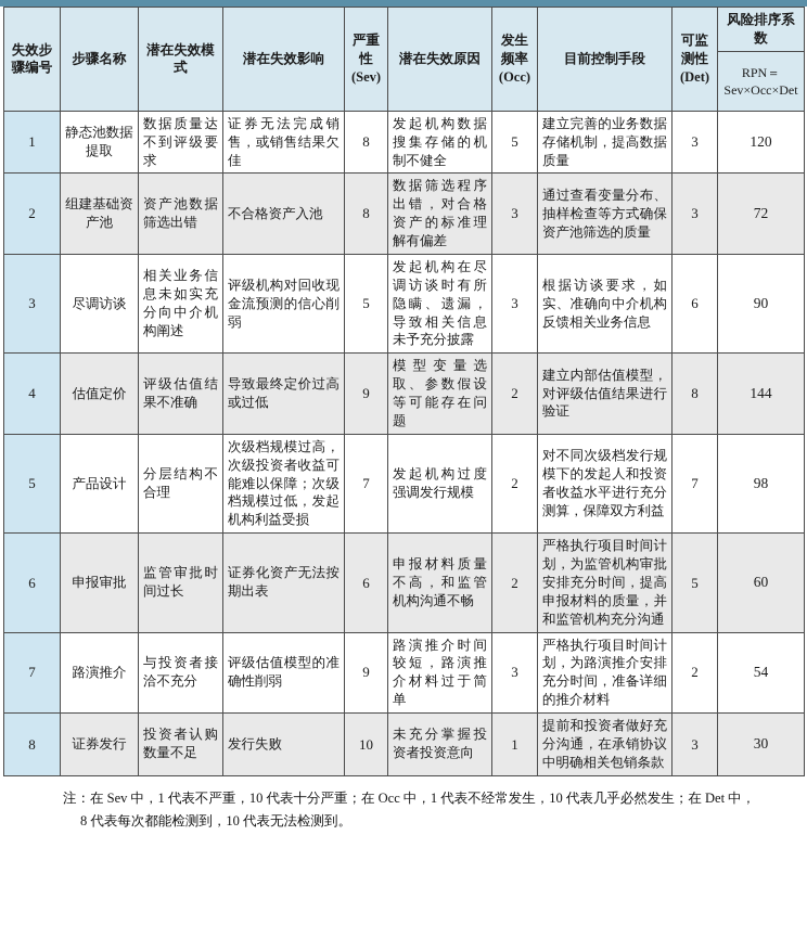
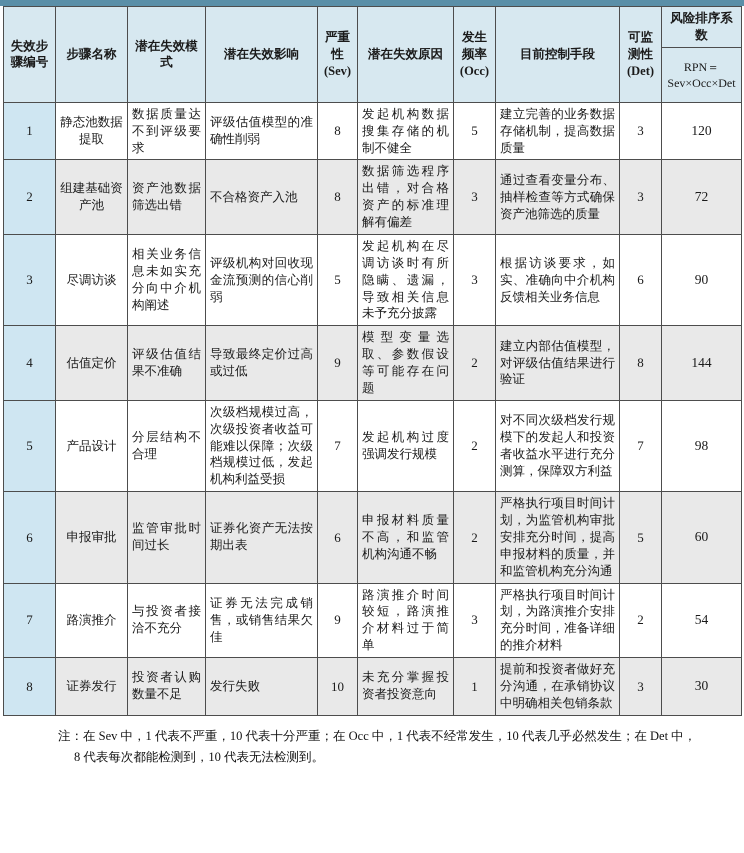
  失效步骤编号	步骤名称	潜在失效模式	潜在失效影响	严重性 (Sev)	潜在失效原因	发生 频率 (Occ)	目前控制手段	可监 测性 (Det)	风险排序系数
  RPN＝ Sev×Occ×Det
- 1	静态池数据提取	数据质量达不到评级要求	证券无法完成销售，或销售结果欠佳	8	发起机构数据搜集存储的机制不健全	5	建立完善的业务数据存储机制，提高数据质量	3	120
+ 1	静态池数据提取	数据质量达不到评级要求	评级估值模型的准确性削弱	8	发起机构数据搜集存储的机制不健全	5	建立完善的业务数据存储机制，提高数据质量	3	120
  2	组建基础资产池	资产池数据筛选出错	不合格资产入池	8	数据筛选程序出错，对合格资产的标准理解有偏差	3	通过查看变量分布、抽样检查等方式确保资产池筛选的质量	3	72
  3	尽调访谈	相关业务信息未如实充分向中介机构阐述	评级机构对回收现金流预测的信心削弱	5	发起机构在尽调访谈时有所隐瞒、遗漏，导致相关信息未予充分披露	3	根据访谈要求，如实、准确向中介机构反馈相关业务信息	6	90
  4	估值定价	评级估值结果不准确	导致最终定价过高或过低	9	模型变量选取、参数假设等可能存在问题	2	建立内部估值模型，对评级估值结果进行验证	8	144
  5	产品设计	分层结构不合理	次级档规模过高，次级投资者收益可能难以保障；次级档规模过低，发起机构利益受损	7	发起机构过度强调发行规模	2	对不同次级档发行规模下的发起人和投资者收益水平进行充分测算，保障双方利益	7	98
  6	申报审批	监管审批时间过长	证券化资产无法按期出表	6	申报材料质量不高，和监管机构沟通不畅	2	严格执行项目时间计划，为监管机构审批安排充分时间，提高申报材料的质量，并和监管机构充分沟通	5	60
- 7	路演推介	与投资者接洽不充分	评级估值模型的准确性削弱	9	路演推介时间较短，路演推介材料过于简单	3	严格执行项目时间计划，为路演推介安排充分时间，准备详细的推介材料	2	54
+ 7	路演推介	与投资者接洽不充分	证券无法完成销售，或销售结果欠佳	9	路演推介时间较短，路演推介材料过于简单	3	严格执行项目时间计划，为路演推介安排充分时间，准备详细的推介材料	2	54
  8	证券发行	投资者认购数量不足	发行失败	10	未充分掌握投资者投资意向	1	提前和投资者做好充分沟通，在承销协议中明确相关包销条款	3	30
  注：在 Sev 中，1 代表不严重，10 代表十分严重；在 Occ 中，1 代表不经常发生，10 代表几乎必然发生；在 Det 中，
  8 代表每次都能检测到，10 代表无法检测到。
